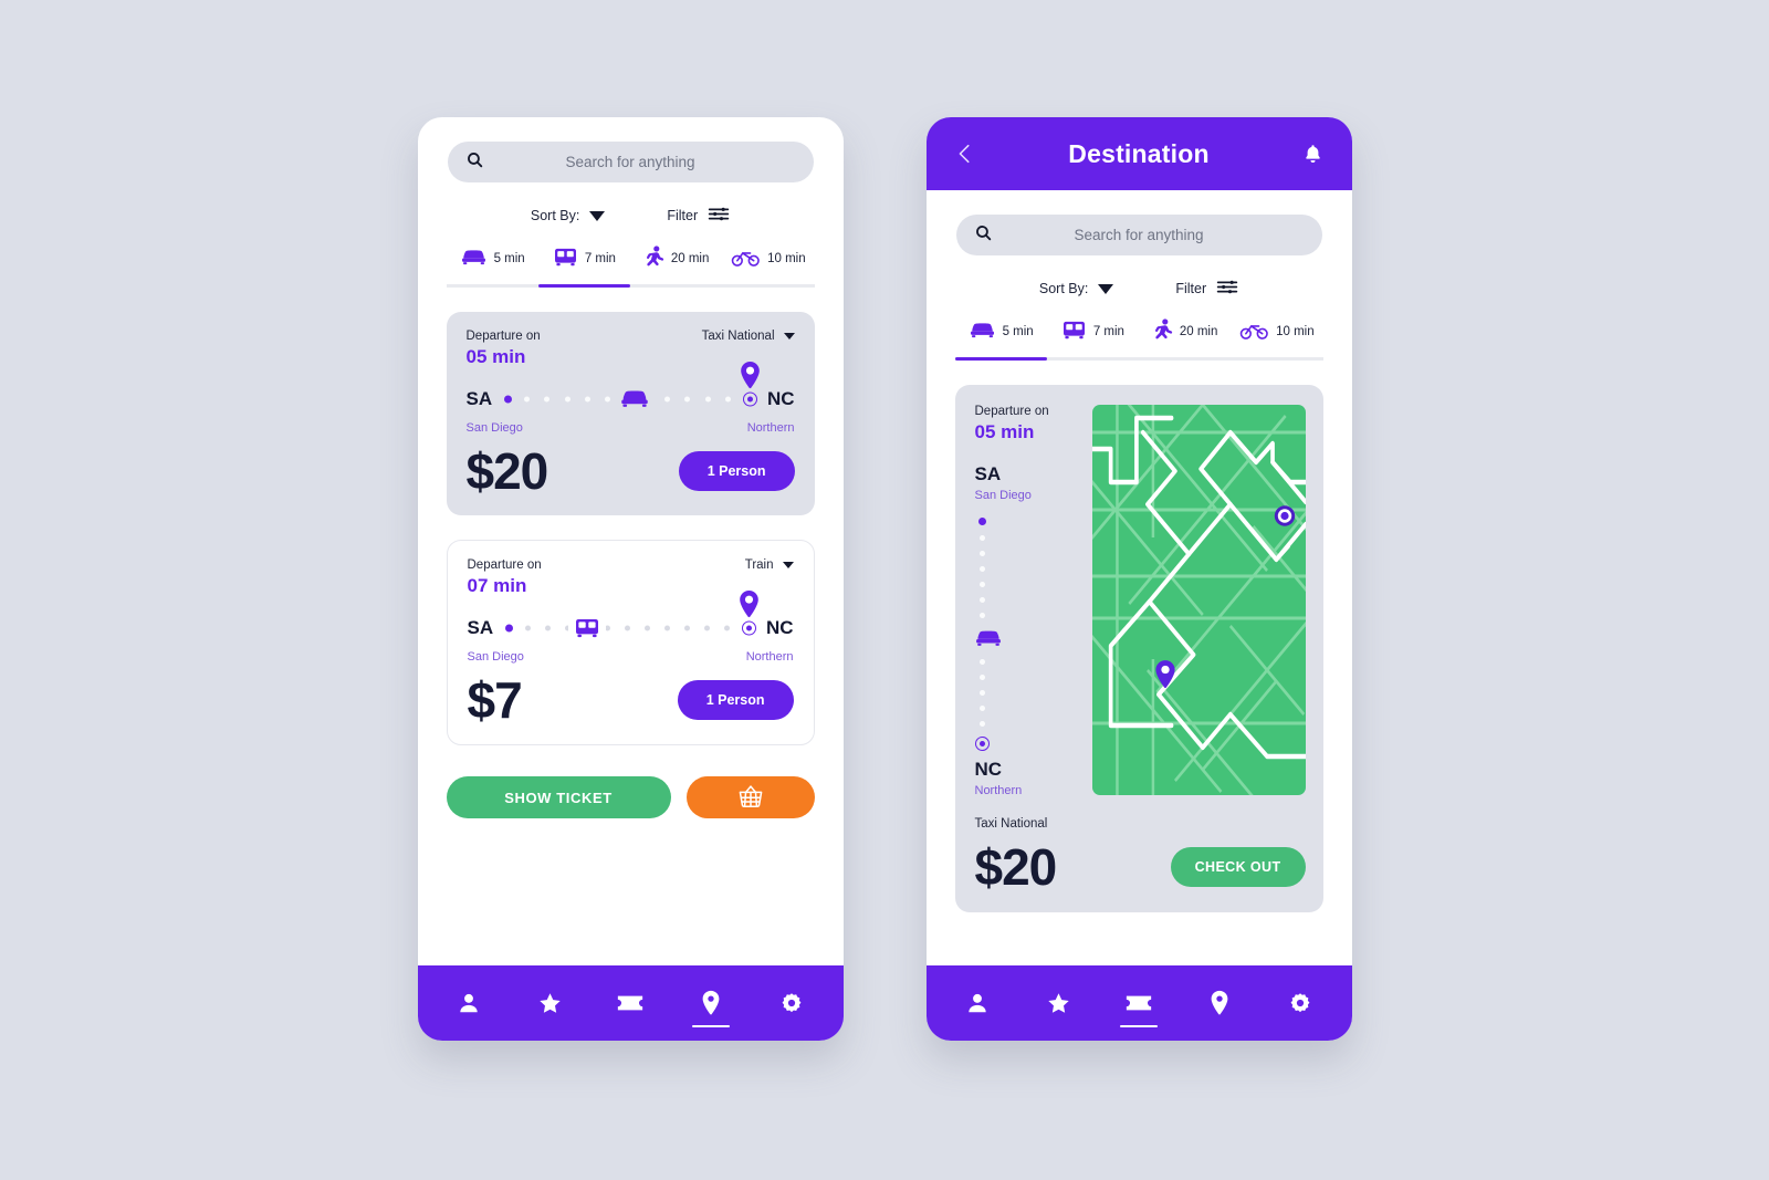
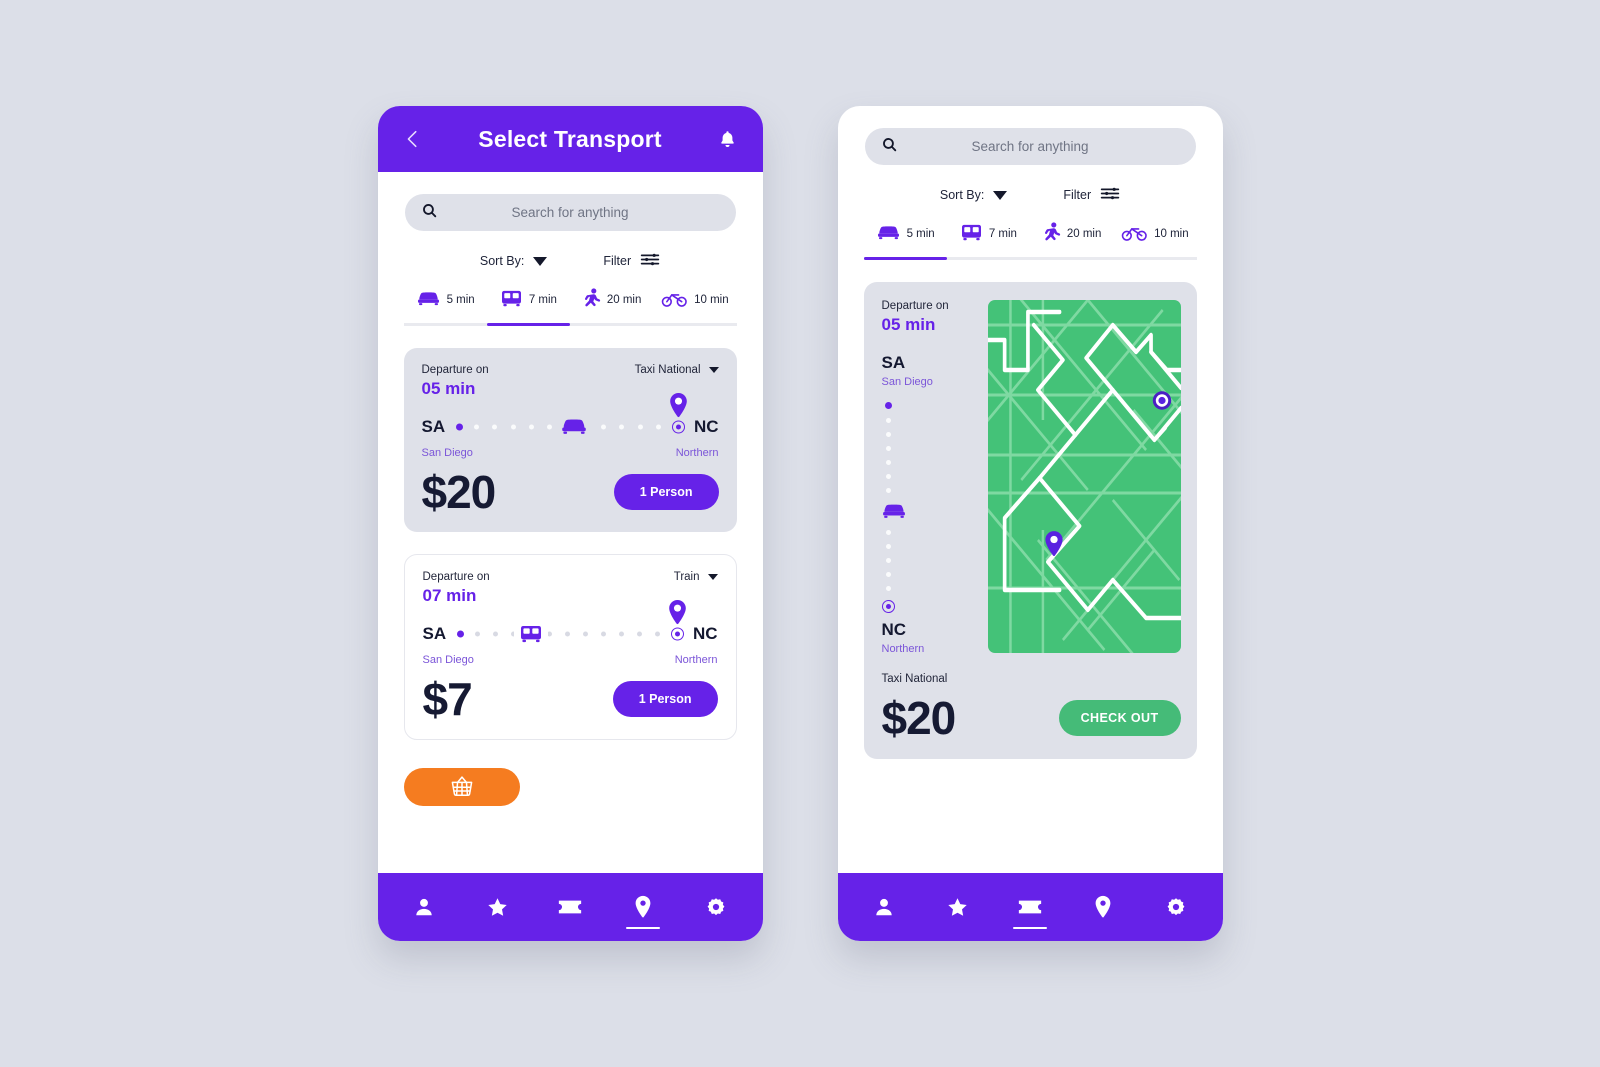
+ Select Transport
  Search for anything
  Sort By:
  Filter
  5 min
  7 min
  20 min
  10 min
  Departure on
  05 min
  Taxi National
  SA
  NC
  San Diego
  Northern
  $20
  1 Person
  Departure on
  07 min
  Train
  SA
  NC
  San Diego
  Northern
  $7
  1 Person
- SHOW TICKET
- Destination
  Search for anything
  Sort By:
  Filter
  5 min
  7 min
  20 min
  10 min
  Departure on
  05 min
  SA
  San Diego
  NC
  Northern
  Taxi National
  $20
  CHECK OUT
